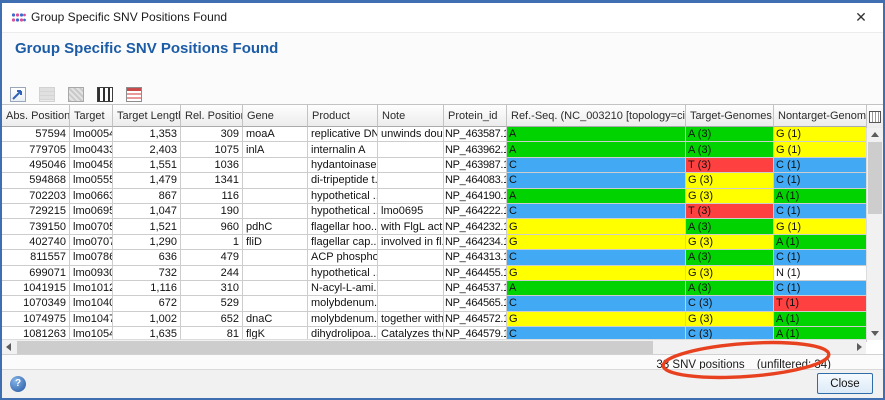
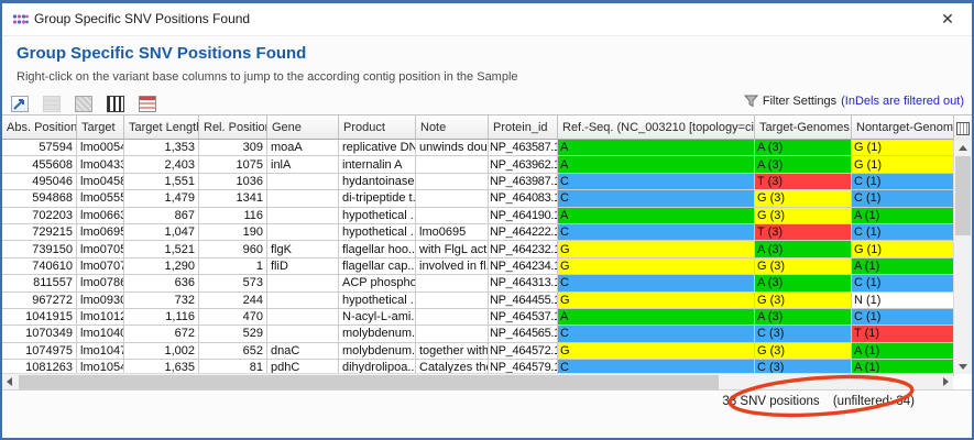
  Group Specific SNV Positions Found
  ✕
  Group Specific SNV Positions Found
+ Right-click on the variant base columns to jump to the according contig position in the Sample
+ Filter Settings
+ (InDels are filtered out)
  Abs. Position	Target	Target Lengt	Rel. Positio	Gene	Product	Note	Protein_id	Ref.-Seq. (NC_003210 [topology=ci	Target-Genomes	Nontarget-Genom
  57594	lmo005	1,353	309	moaA	replicative DN	unwinds dou	NP_463587.	A	A (3)	G (1)
- 779705	lmo043	2,403	1075	inlA	internalin A		NP_463962.	A	A (3)	G (1)
+ 455608	lmo043	2,403	1075	inlA	internalin A		NP_463962.	A	A (3)	G (1)
  495046	lmo045	1,551	1036		hydantoinase		NP_463987.	C	T (3)	C (1)
  594868	lmo055	1,479	1341		di-tripeptide t.		NP_464083.	C	G (3)	C (1)
  702203	lmo066	867	116		hypothetical .		NP_464190.	A	G (3)	A (1)
  729215	lmo069	1,047	190		hypothetical .	lmo0695	NP_464222.	C	T (3)	C (1)
- 739150	lmo070	1,521	960	pdhC	flagellar hoo..	with FlgL act	NP_464232.	G	A (3)	G (1)
+ 739150	lmo070	1,521	960	flgK	flagellar hoo..	with FlgL act	NP_464232.	G	A (3)	G (1)
- 402740	lmo070	1,290	1	fliD	flagellar cap..	involved in fl	NP_464234.	G	G (3)	A (1)
+ 740610	lmo070	1,290	1	fliD	flagellar cap..	involved in fl	NP_464234.	G	G (3)	A (1)
- 811557	lmo078	636	479		ACP phospho		NP_464313.	C	A (3)	C (1)
+ 811557	lmo078	636	573		ACP phospho		NP_464313.	C	A (3)	C (1)
- 699071	lmo093	732	244		hypothetical .		NP_464455.	G	G (3)	N (1)
+ 967272	lmo093	732	244		hypothetical .		NP_464455.	G	G (3)	N (1)
- 1041915	lmo101	1,116	310		N-acyl-L-ami.		NP_464537.	A	A (3)	C (1)
+ 1041915	lmo101	1,116	470		N-acyl-L-ami.		NP_464537.	A	A (3)	C (1)
  1070349	lmo104	672	529		molybdenum.		NP_464565.	C	C (3)	T (1)
  1074975	lmo104	1,002	652	dnaC	molybdenum.	together with	NP_464572.	G	G (3)	A (1)
- 1081263	lmo105	1,635	81	flgK	dihydrolipoa..	Catalyzes th	NP_464579.	C	C (3)	A (1)
+ 1081263	lmo105	1,635	81	pdhC	dihydrolipoa..	Catalyzes th	NP_464579.	C	C (3)	A (1)
  33 SNV positions (unfiltered4)
- ?
- Close
